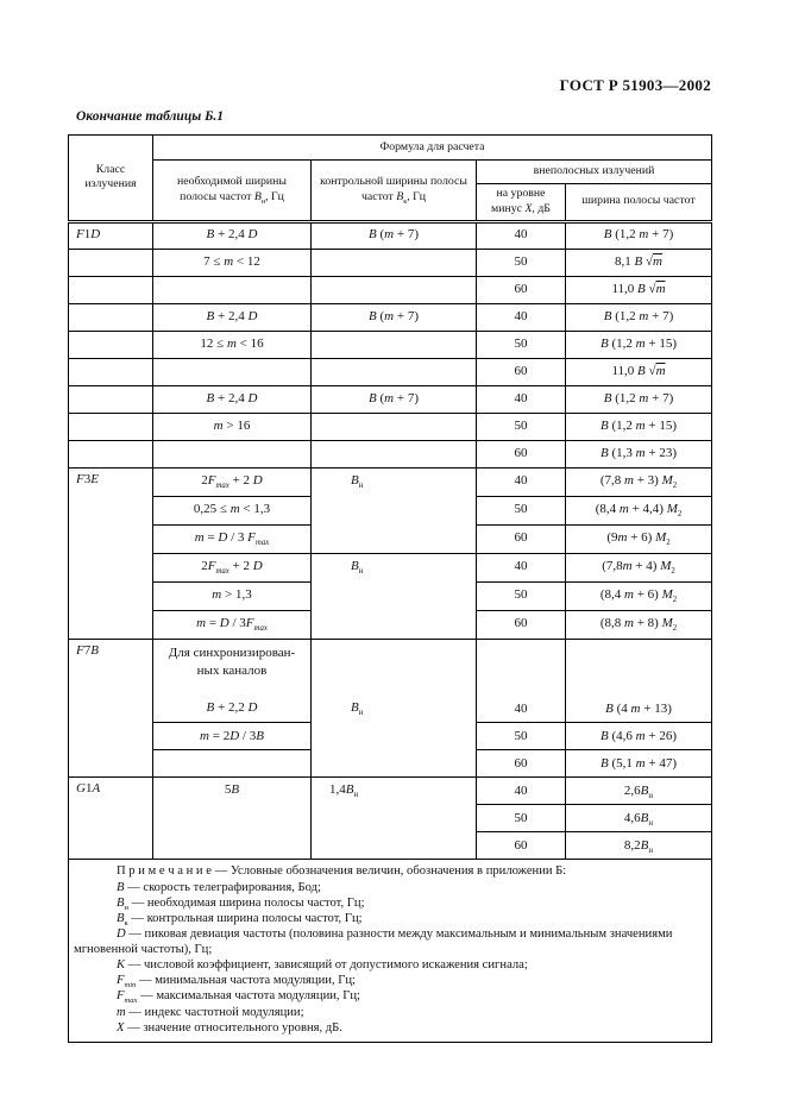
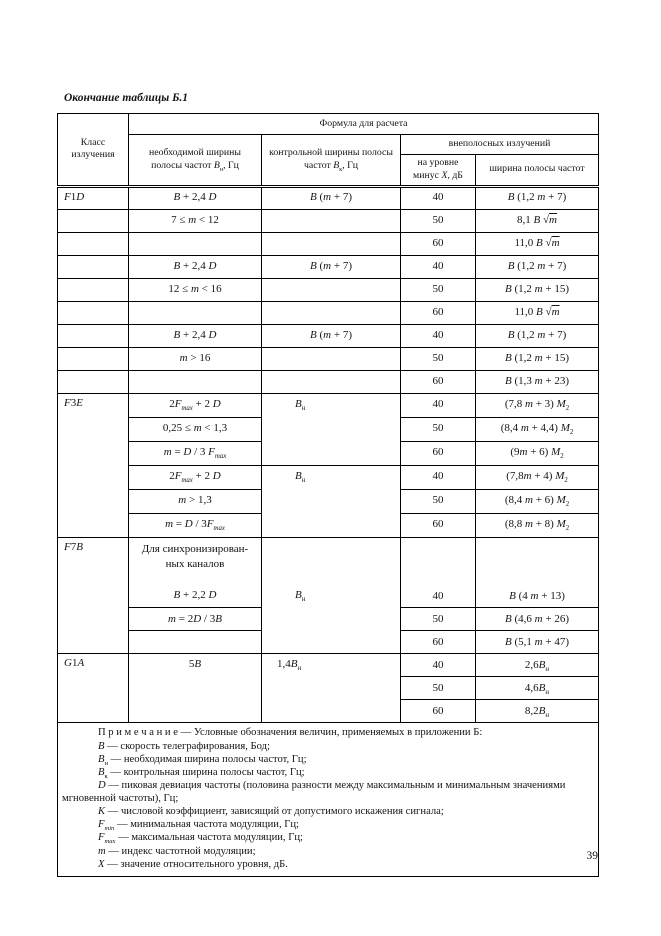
- ГОСТ Р 51903—2002
  Окончание таблицы Б.1
  Класс излучения	Формула для расчета
  необходимой ширины полосы частот B , Гц	контрольной ширины полосы частот B , Гц	внеполосных излучений
  на уровне минус X, дБ	ширина полосы частот
  F1D	B + 2,4 D	B (m + 7)	40	B (1,2 m + 7)
  	7 ≤ m < 12		50	8,1 B √m
  			60	11,0 B √m
  	B + 2,4 D	B (m + 7)	40	B (1,2 m + 7)
  	12 ≤ m < 16		50	B (1,2 m + 15)
  			60	11,0 B √m
  	B + 2,4 D	B (m + 7)	40	B (1,2 m + 7)
  	m > 16		50	B (1,2 m + 15)
  			60	B (1,3 m + 23)
  F3E	2F + 2 D	B	40	(7,8 m + 3) M
  0,25 ≤ m < 1,3	50	(8,4 m + 4,4) M
  m = D / 3 F	60	(9m + 6) M
  2F + 2 D	B	40	(7,8m + 4) M
  m > 1,3	50	(8,4 m + 6) M
  m = D / 3F	60	(8,8 m + 8) M
  F7B	Для синхронизирован- ных каналов B + 2,2 D	B	40	B (4 m + 13)
  m = 2D / 3B	50	B (4,6 m + 26)
  	60	B (5,1 m + 47)
  G1A	5B	1,4B	40	2,6B
  50	4,6B
  60	8,2B
- П р и м е ч а н и е — Условные обозначения величин, обозначения в приложении Б: B — скорость телеграфирования, Бод; B — необходимая ширина полосы частот, Гц; B — контрольная ширина полосы частот, Гц; D — пиковая девиация частоты (половина разности между максимальным и минимальным значениями мгновенной частоты), Гц; K — числовой коэффициент, зависящий от допустимого искажения сигнала; F — минимальная частота модуляции, Гц; F — максимальная частота модуляции, Гц; m — индекс частотной модуляции; X — значение относительного уровня, дБ.
+ П р и м е ч а н и е — Условные обозначения величин, применяемых в приложении Б: B — скорость телеграфирования, Бод; B — необходимая ширина полосы частот, Гц; B — контрольная ширина полосы частот, Гц; D — пиковая девиация частоты (половина разности между максимальным и минимальным значениями мгновенной частоты), Гц; K — числовой коэффициент, зависящий от допустимого искажения сигнала; F — минимальная частота модуляции, Гц; F — максимальная частота модуляции, Гц; m — индекс частотной модуляции; X — значение относительного уровня, дБ.
+ 39
